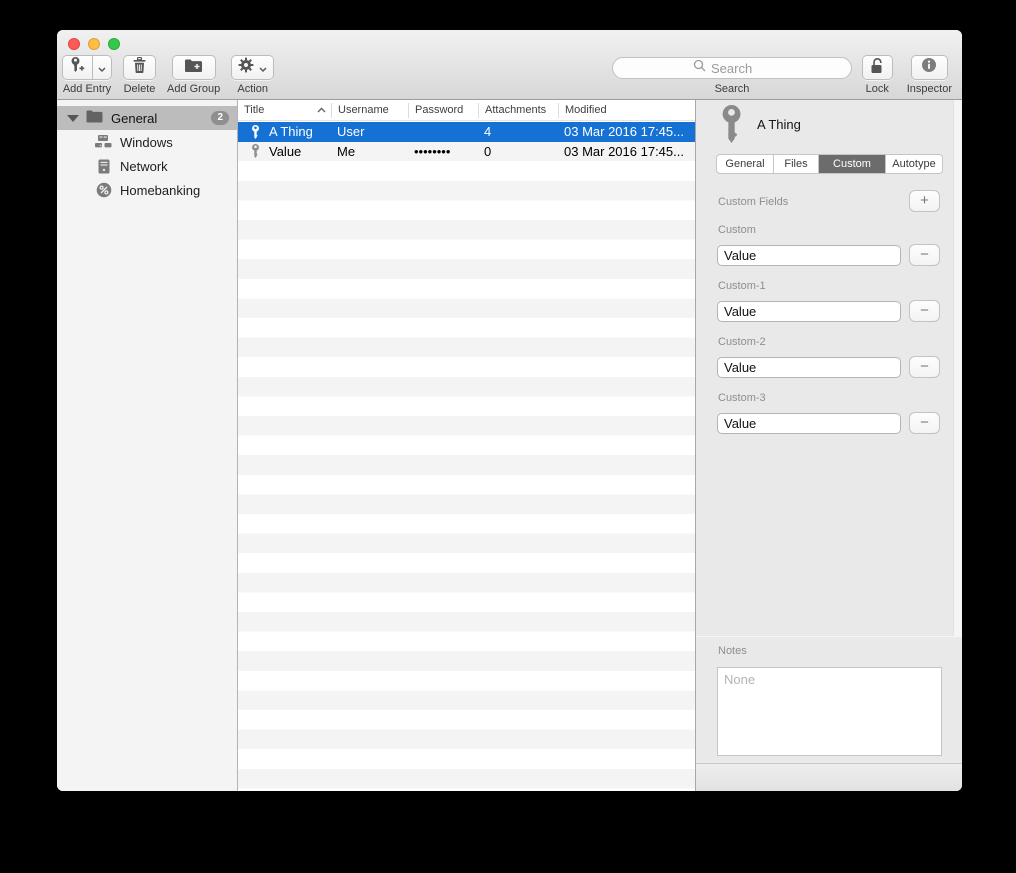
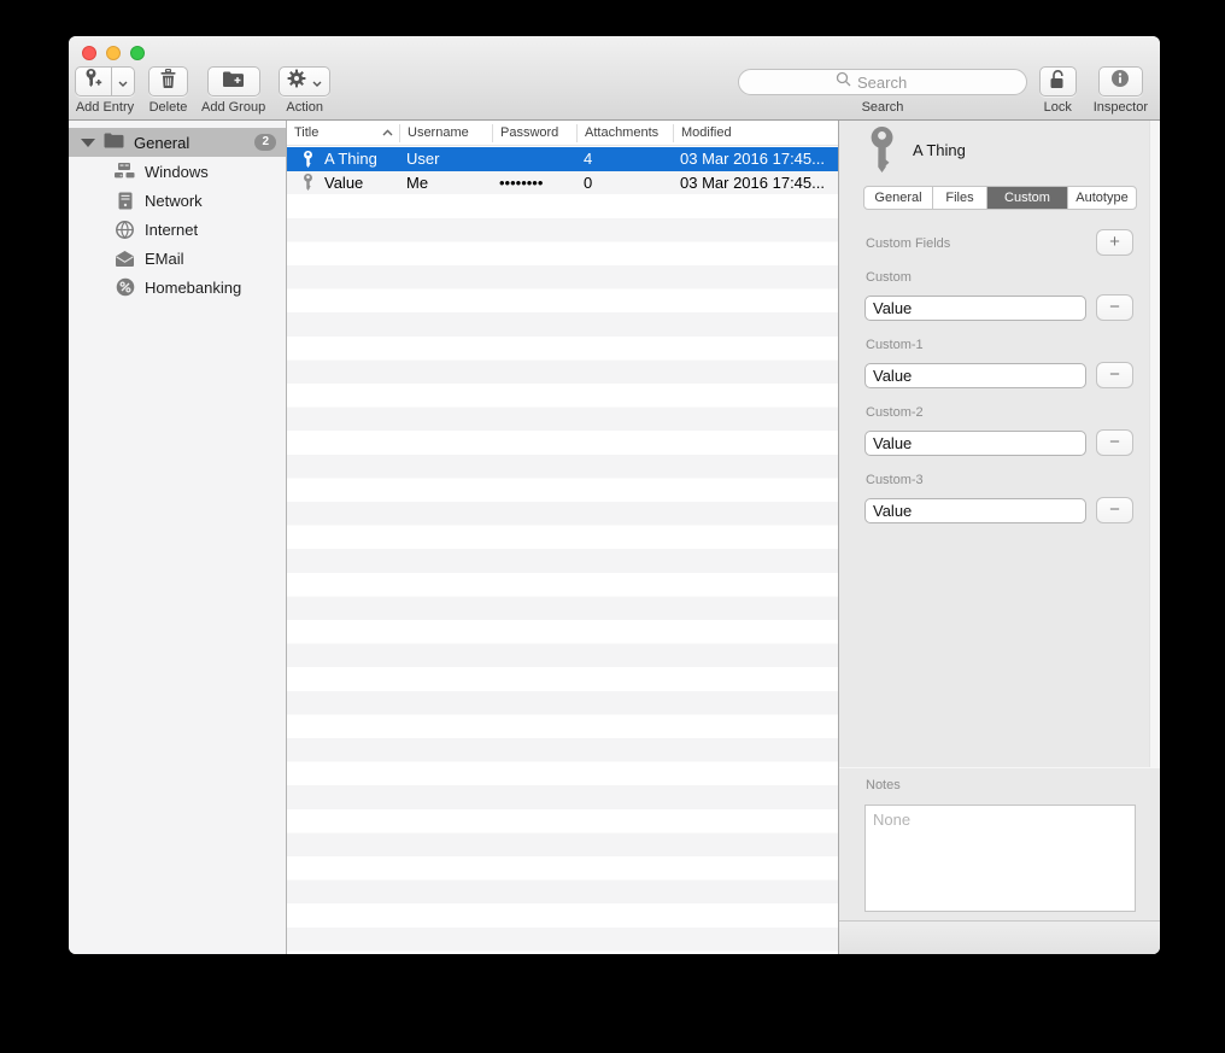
  Add Entry
  Delete
  Add Group
  Action
  Search
  Search
  Lock
  Inspector
  General
  2
  Windows
  Network
+ Internet
+ EMail
  Homebanking
  Title
  Username
  Password
  Attachments
  Modified
  A Thing
  User
  4
  03 Mar 2016 17:45...
  Value
  Me
  ••••••••
  0
  03 Mar 2016 17:45...
  A Thing
  General
  Files
  Custom
  Autotype
  Custom Fields
  +
  Custom
  Value
  −
  Custom-1
  Value
  −
  Custom-2
  Value
  −
  Custom-3
  Value
  −
  Notes
  None
